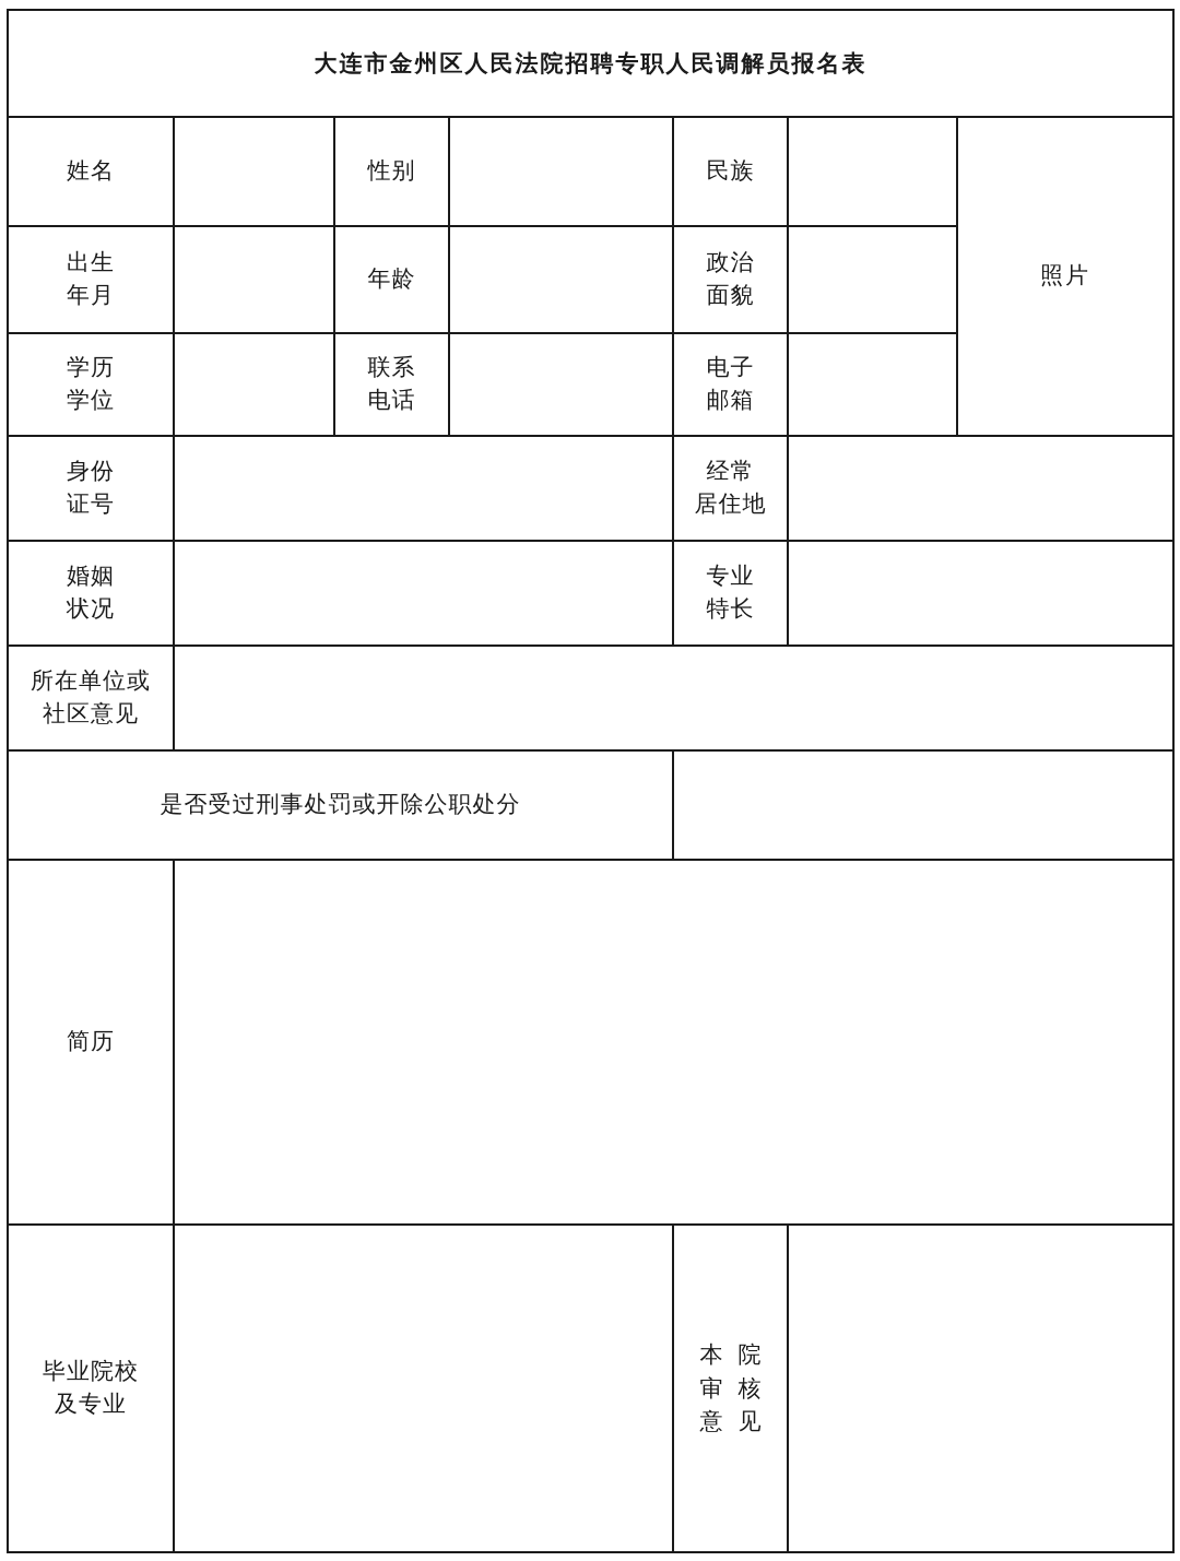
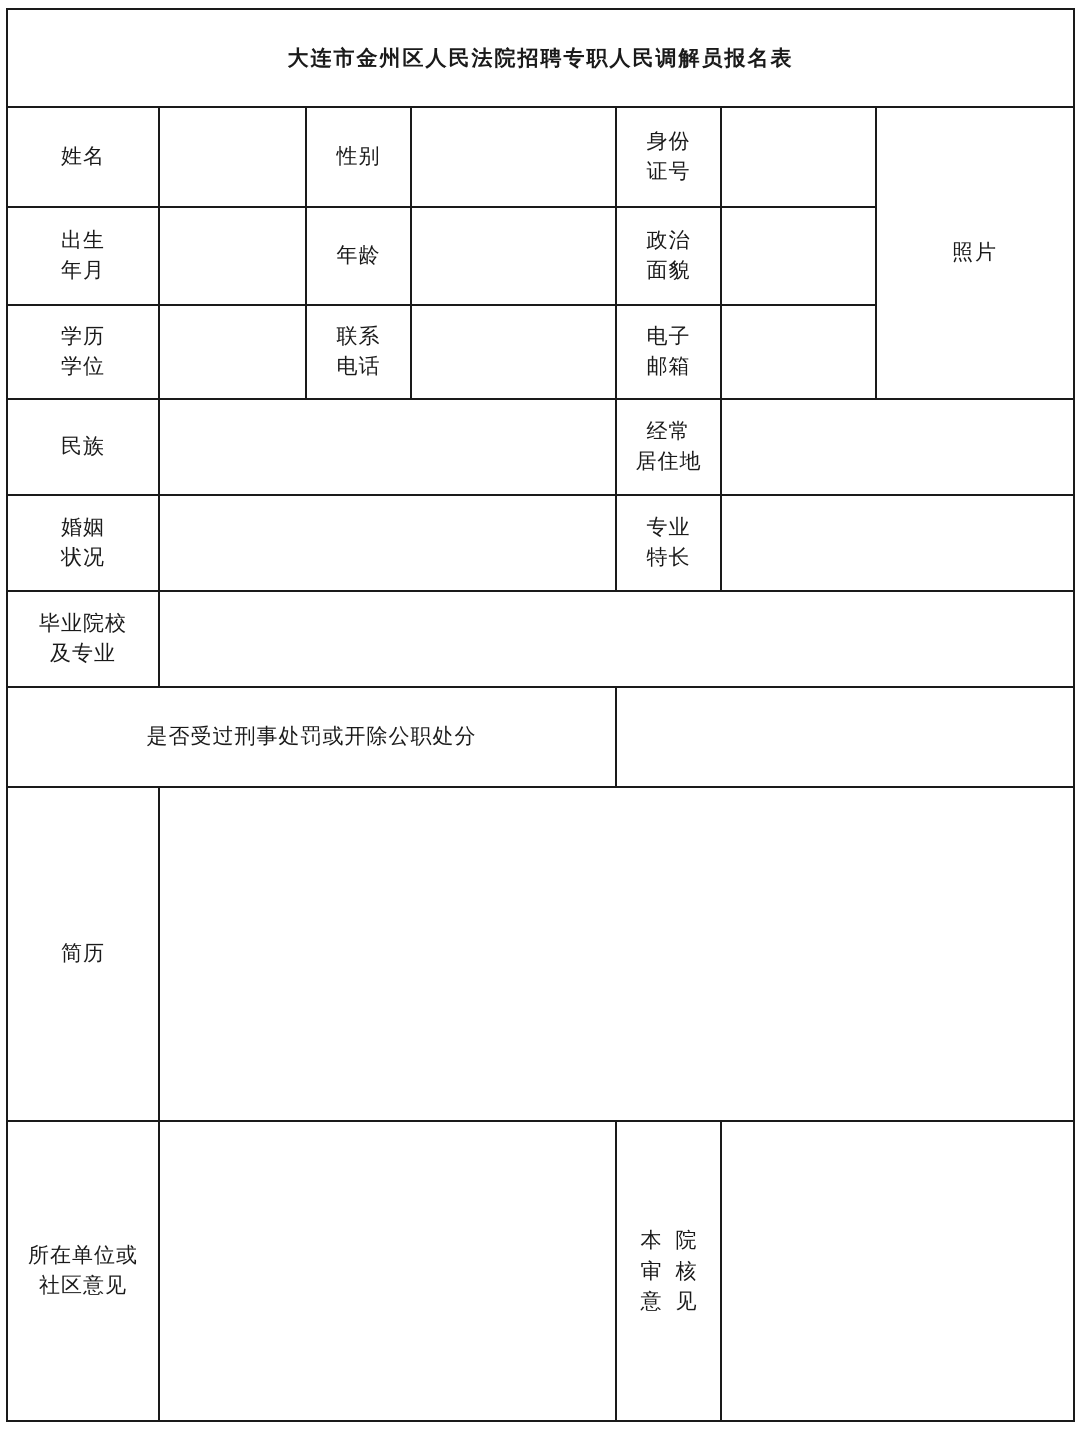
  大连市金州区人民法院招聘专职人民调解员报名表
- 姓名		性别		民族		照片
+ 姓名		性别		身份 证号		照片
  出生 年月		年龄		政治 面貌
  学历 学位		联系 电话		电子 邮箱
- 身份 证号		经常 居住地
+ 民族		经常 居住地
  婚姻 状况		专业 特长
- 所在单位或 社区意见
+ 毕业院校 及专业
  是否受过刑事处罚或开除公职处分
  简历
- 毕业院校 及专业		院 核 见 本 审 意
+ 所在单位或 社区意见		院 核 见 本 审 意
